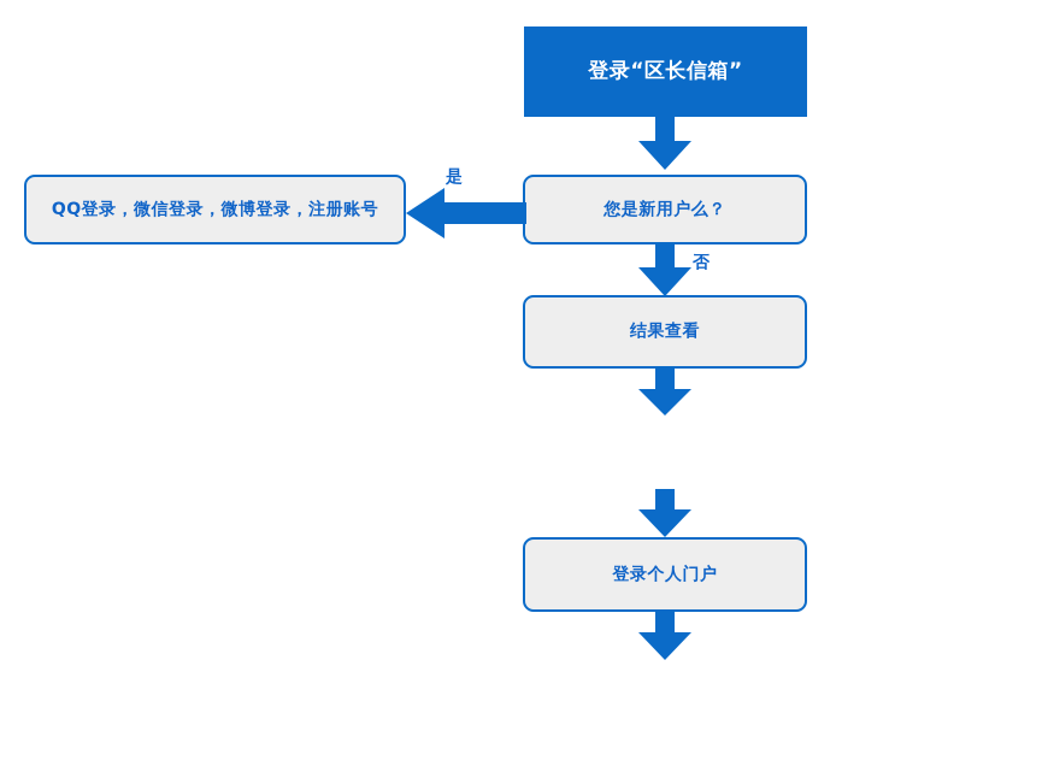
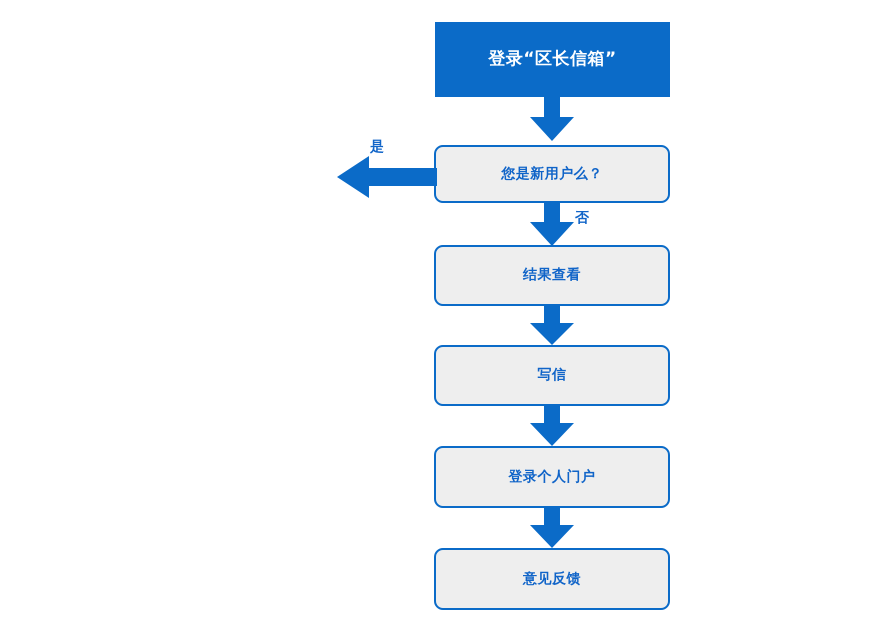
  登录“区长信箱”
  您是新用户么？
  是
- QQ登录，微信登录，微博登录，注册账号
  否
  结果查看
+ 写信
  登录个人门户
+ 意见反馈
